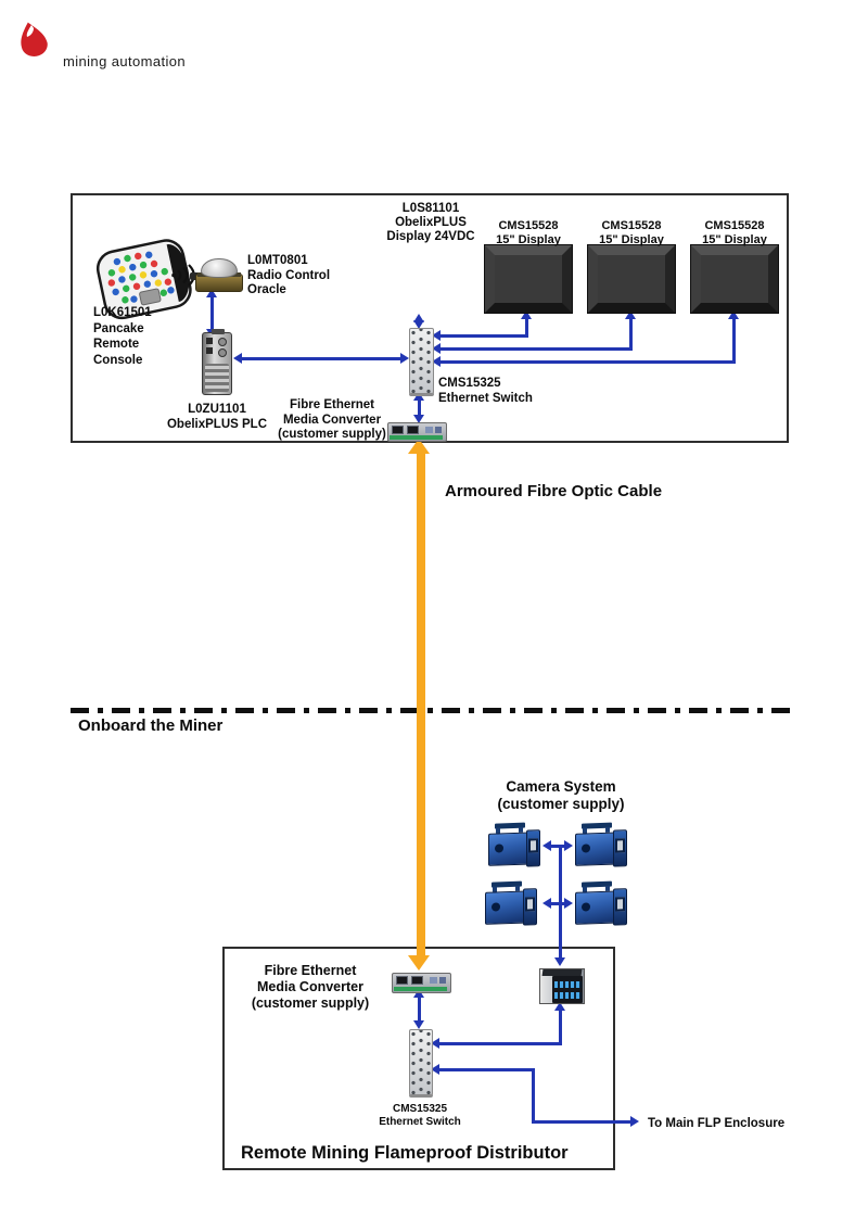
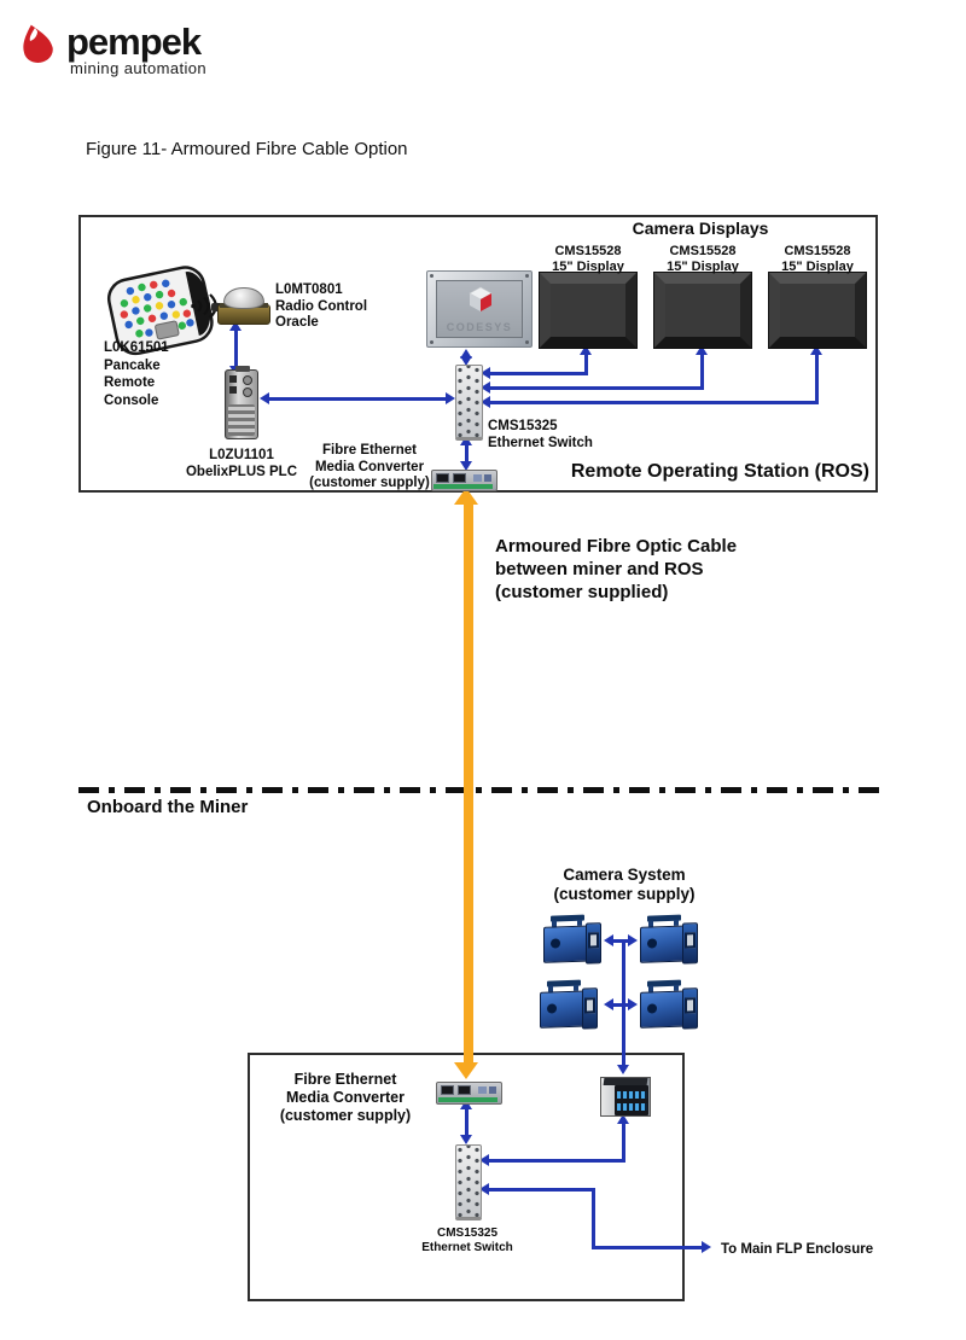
+ pempek
  mining automation
+ Figure 11- Armoured Fibre Cable Option
+ CODESYS
+ Camera Displays
  CMS15528
  15" Display
  CMS15528
  15" Display
  CMS15528
  15" Display
  L0K61501
  Pancake
  Remote
  Console
  L0MT0801
  Radio Control
  Oracle
  L0ZU1101
  ObelixPLUS PLC
- L0S81101
- ObelixPLUS
- Display 24VDC
  CMS15325
  Ethernet Switch
  Fibre Ethernet
  Media Converter
  (customer supply)
+ Remote Operating Station (ROS)
  Armoured Fibre Optic Cable
+ between miner and ROS
+ (customer supplied)
  Onboard the Miner
  Camera System
  (customer supply)
  Fibre Ethernet
  Media Converter
  (customer supply)
  CMS15325
  Ethernet Switch
  To Main FLP Enclosure
- Remote Mining Flameproof Distributor
